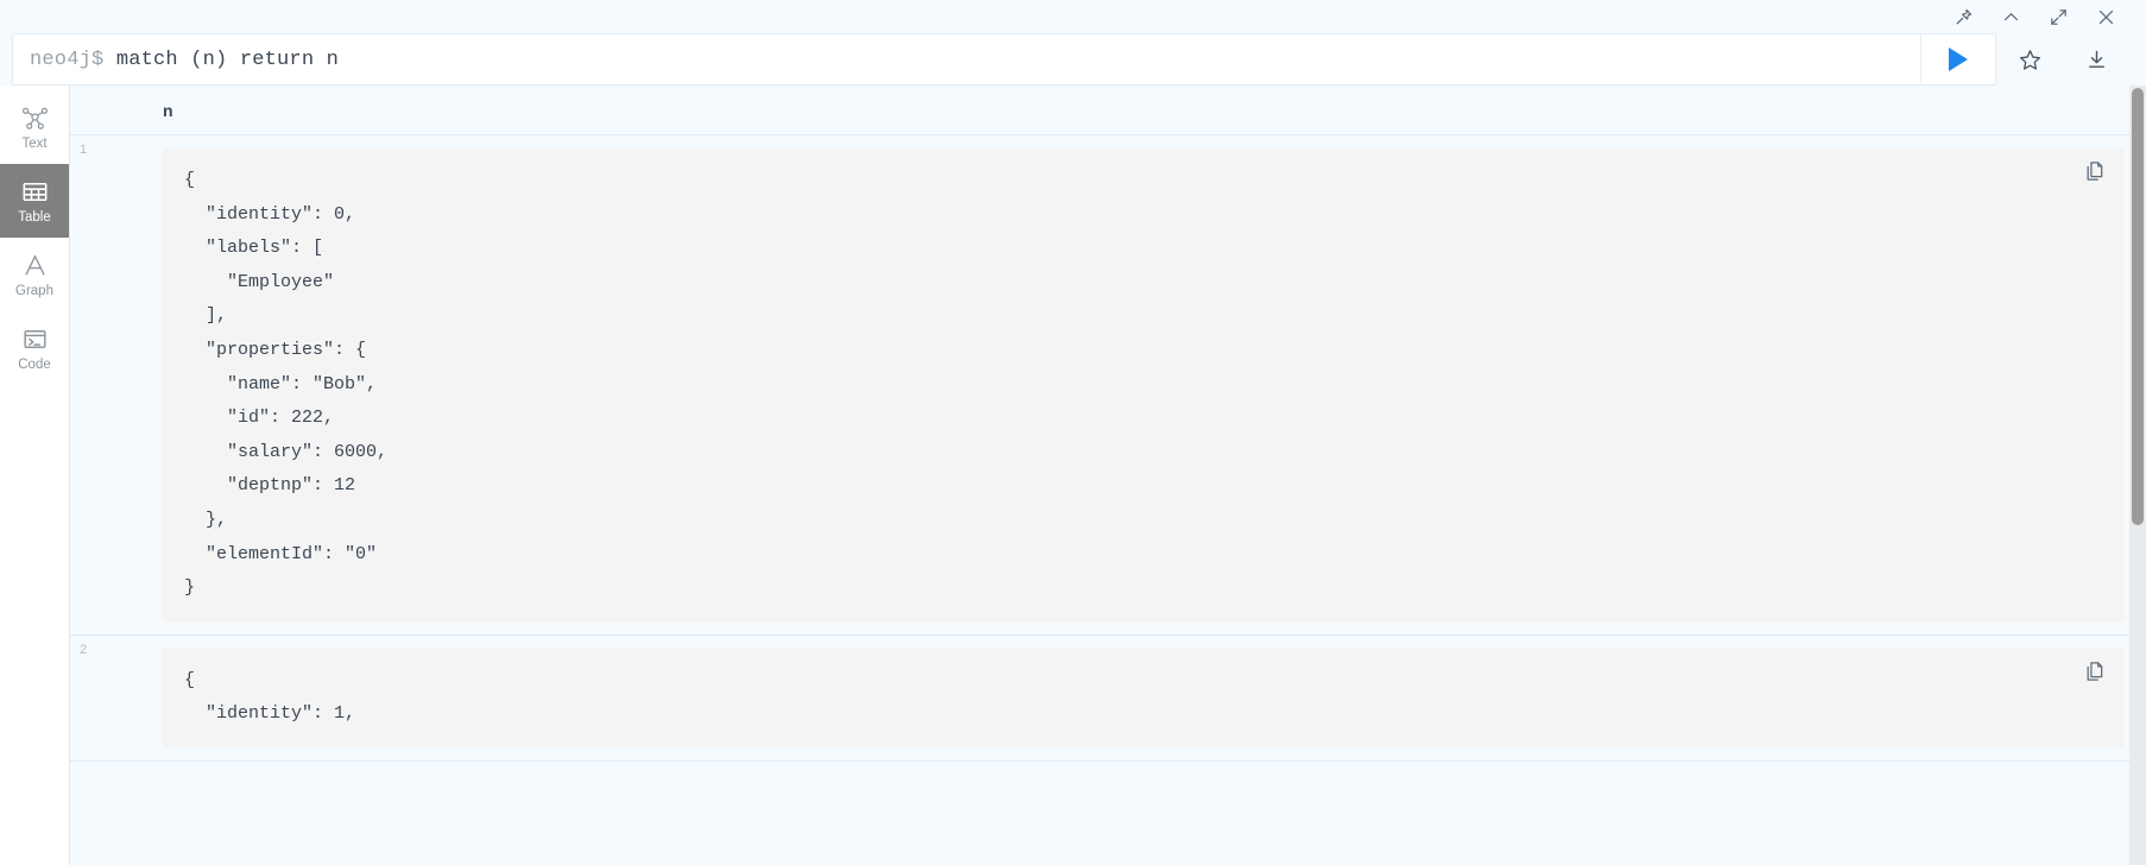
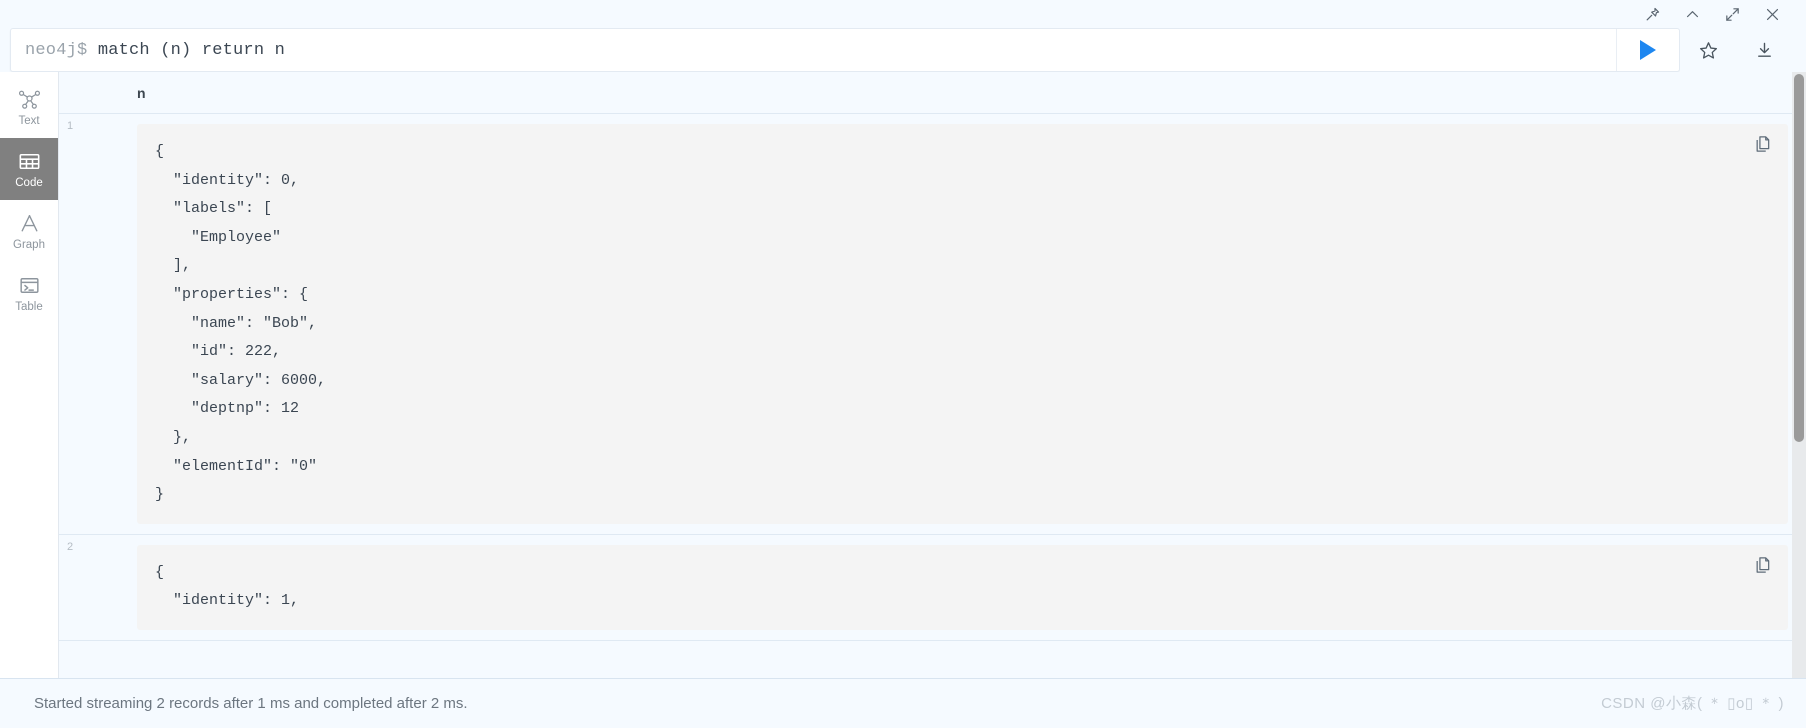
  neo4j$ match (n) return n
  Text
- Table
+ Code
  Graph
- Code
+ Table
  n
  1
  {
  "identity": 0,
  "labels": [
  "Employee"
  ],
  "properties": {
  "name": "Bob",
  "id": 222,
  "salary": 6000,
  "deptnp": 12
  },
  "elementId": "0"
  }
  2
  {
  "identity": 1,
+ Started streaming 2 records after 1 ms and completed after 2 ms.
+ CSDN @小森( ＊ ▯o▯ ＊ )
